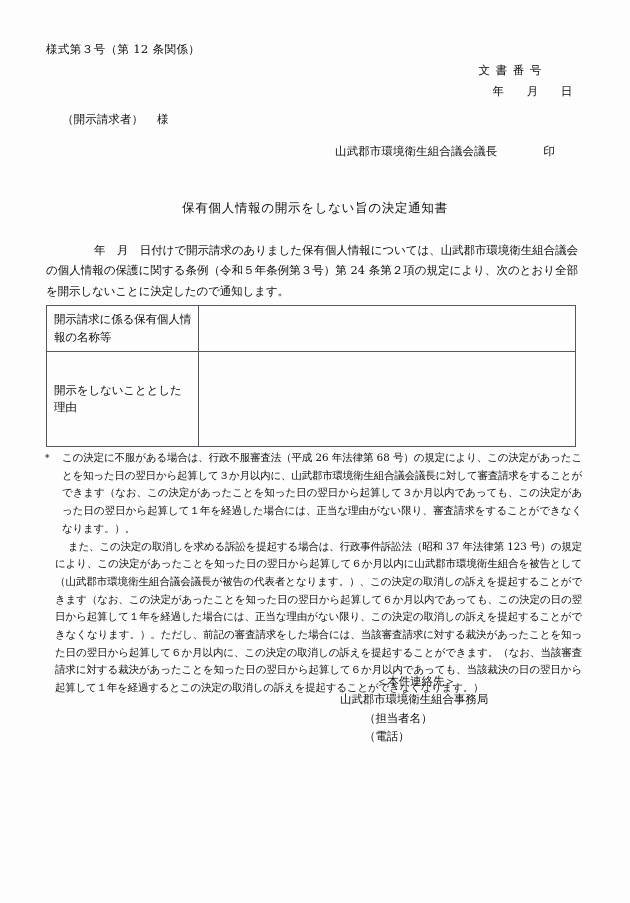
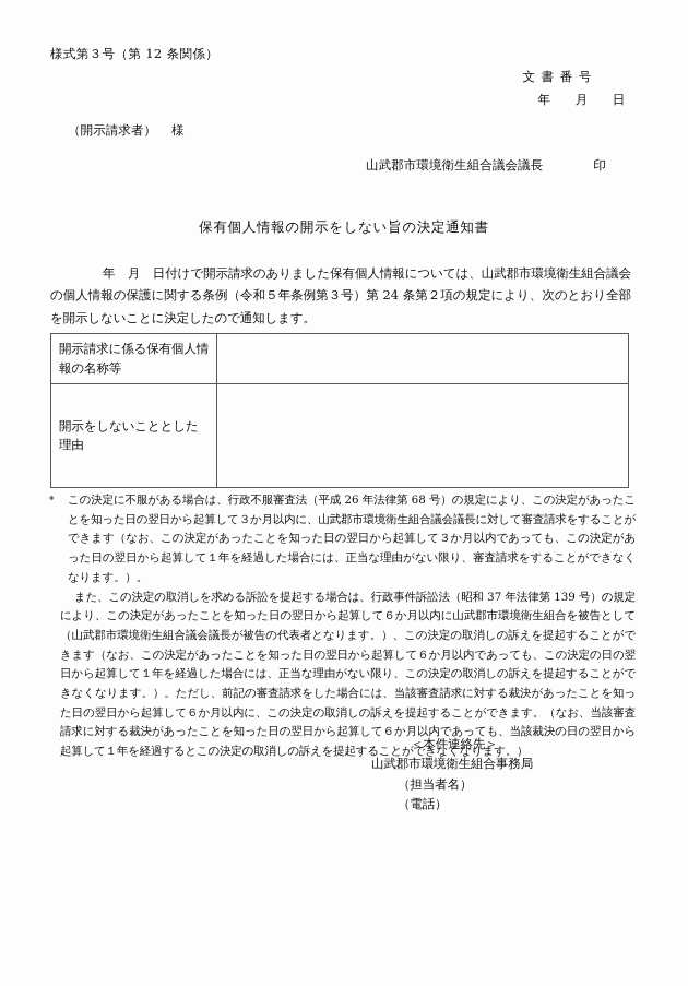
  様式第３号（第 12 条関係）
  文書番号
  年 月 日
  （開示請求者） 様
  山武郡市環境衛生組合議会議長 印
  保有個人情報の開示をしない旨の決定通知書
  年 月 日付けで開示請求のありました保有個人情報については、山武郡市環境衛生組合議会の個人情報の保護に関する条例（令和５年条例第３号）第 24 条第２項の規定により、次のとおり全部を開示しないことに決定したので通知します。
  開示請求に係る保有個人情報の名称等
  開示をしないこととした理由
  ＊ この決定に不服がある場合は、行政不服審査法（平成 26 年法律第 68 号）の規定により、この決定があったことを知った日の翌日から起算して３か月以内に、山武郡市環境衛生組合議会議長に対して審査請求をすることができます（なお、この決定があったことを知った日の翌日から起算して３か月以内であっても、この決定があった日の翌日から起算して１年を経過した場合には、正当な理由がない限り、審査請求をすることができなくなります。）。
- また、この決定の取消しを求める訴訟を提起する場合は、行政事件訴訟法（昭和 37 年法律第 123 号）の規定により、この決定があったことを知った日の翌日から起算して６か月以内に山武郡市環境衛生組合を被告として（山武郡市環境衛生組合議会議長が被告の代表者となります。）、この決定の取消しの訴えを提起することができます（なお、この決定があったことを知った日の翌日から起算して６か月以内であっても、この決定の日の翌日から起算して１年を経過した場合には、正当な理由がない限り、この決定の取消しの訴えを提起することができなくなります。）。ただし、前記の審査請求をした場合には、当該審査請求に対する裁決があったことを知った日の翌日から起算して６か月以内に、この決定の取消しの訴えを提起することができます。（なお、当該審査請求に対する裁決があったことを知った日の翌日から起算して６か月以内であっても、当該裁決の日の翌日から起算して１年を経過するとこの決定の取消しの訴えを提起することができなくなります。）
+ また、この決定の取消しを求める訴訟を提起する場合は、行政事件訴訟法（昭和 37 年法律第 139 号）の規定により、この決定があったことを知った日の翌日から起算して６か月以内に山武郡市環境衛生組合を被告として（山武郡市環境衛生組合議会議長が被告の代表者となります。）、この決定の取消しの訴えを提起することができます（なお、この決定があったことを知った日の翌日から起算して６か月以内であっても、この決定の日の翌日から起算して１年を経過した場合には、正当な理由がない限り、この決定の取消しの訴えを提起することができなくなります。）。ただし、前記の審査請求をした場合には、当該審査請求に対する裁決があったことを知った日の翌日から起算して６か月以内に、この決定の取消しの訴えを提起することができます。（なお、当該審査請求に対する裁決があったことを知った日の翌日から起算して６か月以内であっても、当該裁決の日の翌日から起算して１年を経過するとこの決定の取消しの訴えを提起することができなくなります。）
  ＜本件連絡先＞
  山武郡市環境衛生組合事務局
  （担当者名）
  （電話）
